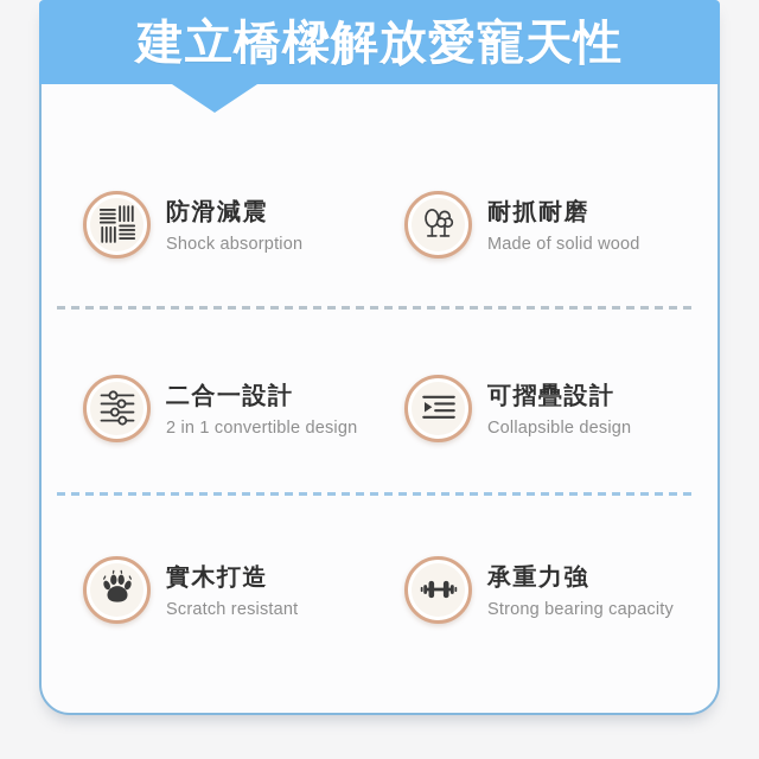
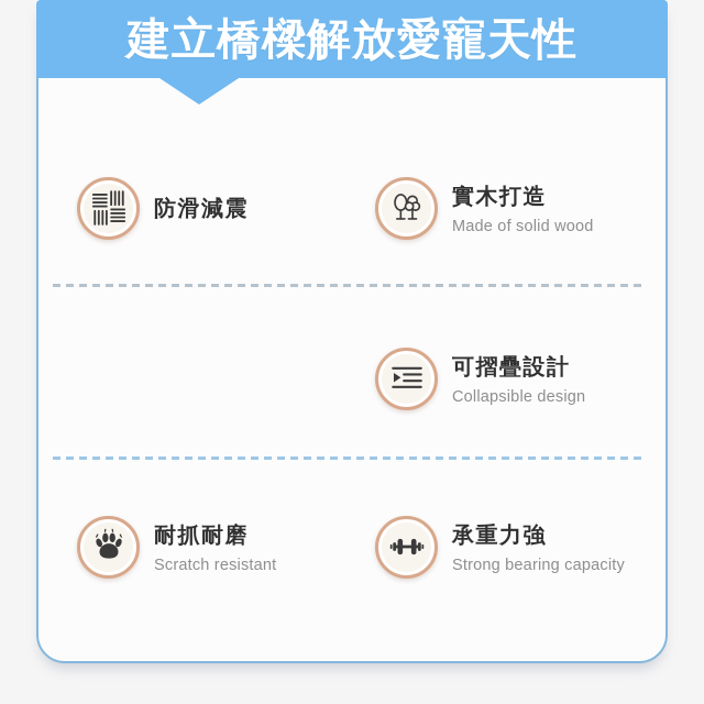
  建立橋樑解放愛寵天性
  防滑減震
- Shock absorption
- 耐抓耐磨
+ 實木打造
  Made of solid wood
- 二合一設計
- 2 in 1 convertible design
  可摺疊設計
  Collapsible design
- 實木打造
+ 耐抓耐磨
  Scratch resistant
  承重力強
  Strong bearing capacity
